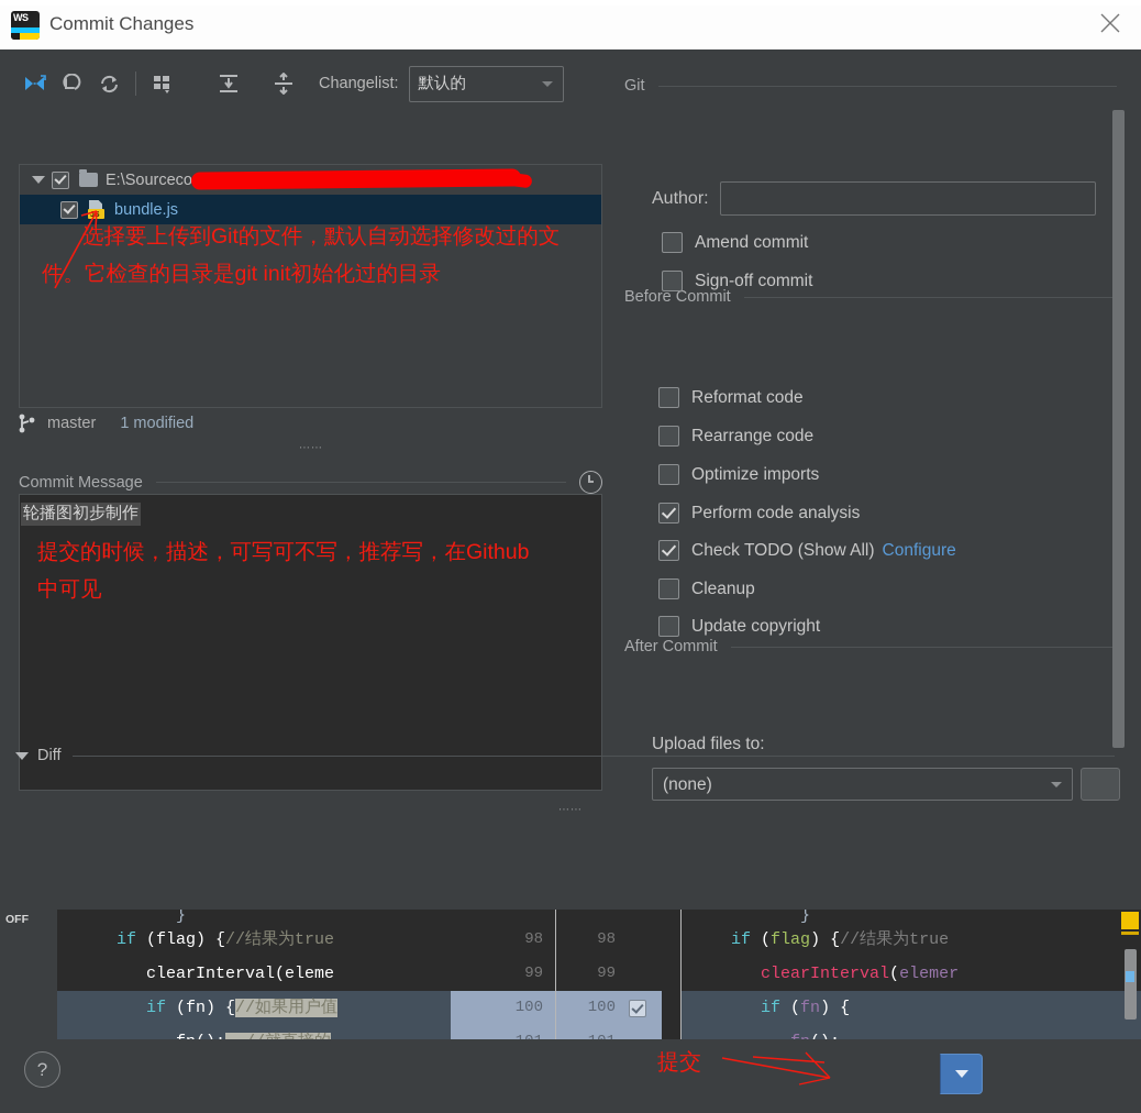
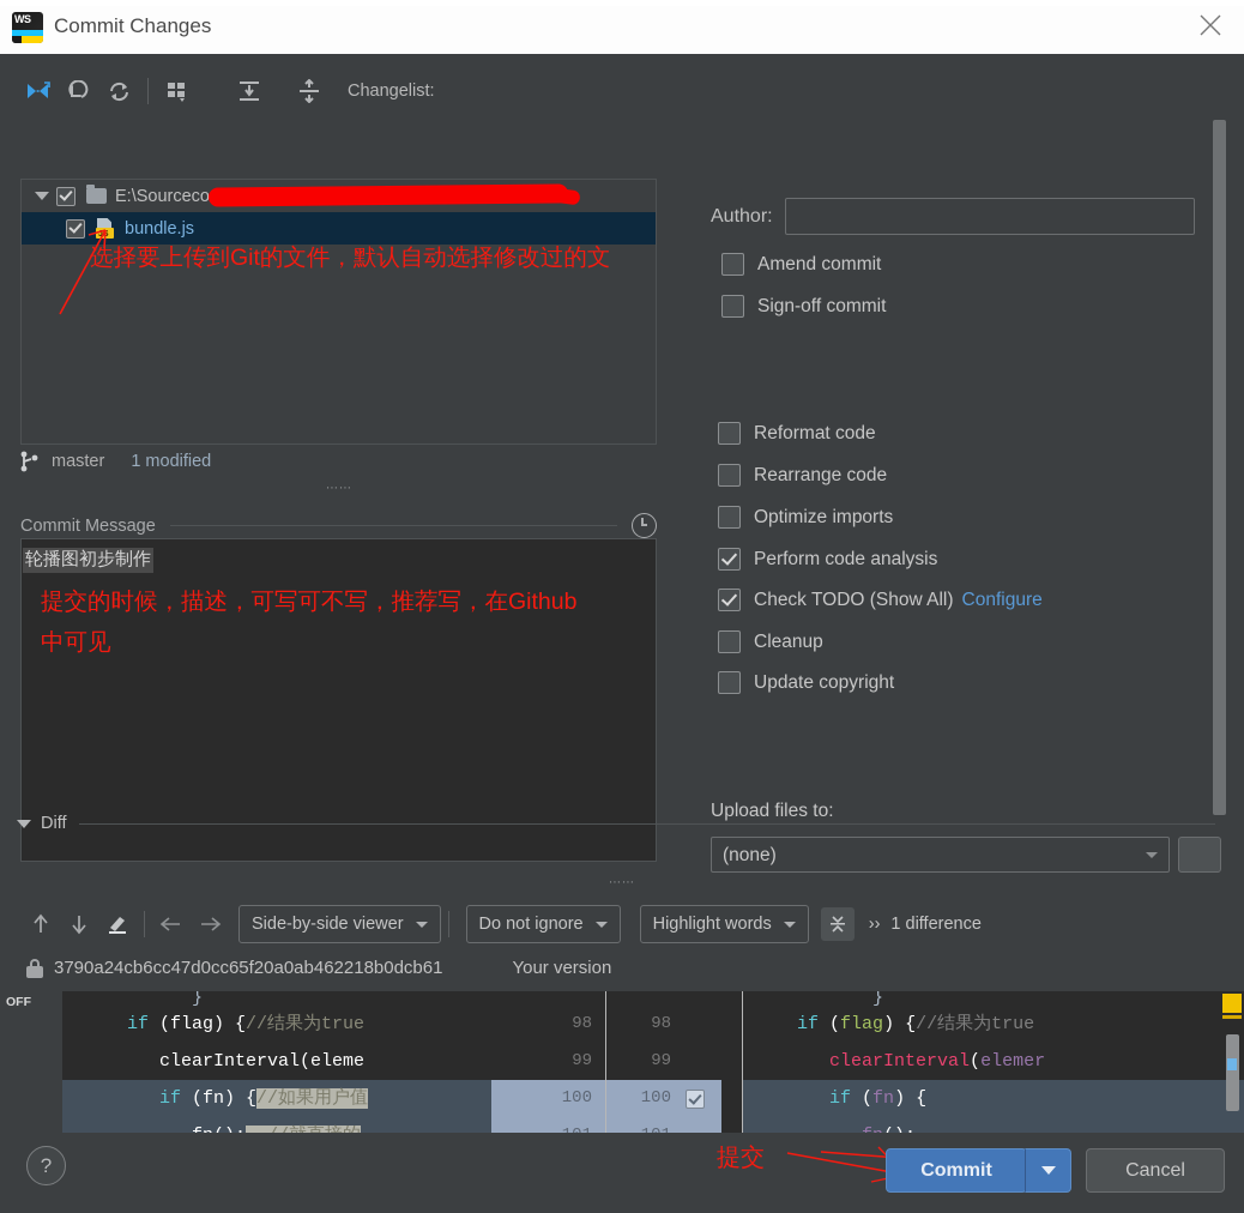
  WS
  Commit Changes
  Changelist:
- 默认的
  E:\Sourceco
  bundle.js
  选择要上传到Git的文件，默认自动选择修改过的文
- 件。它检查的目录是git init初始化过的目录
  master
  1 modified
  ⋯⋯
  Commit Message
  轮播图初步制作
  提交的时候，描述，可写可不写，推荐写，在Github
  中可见
- Git
- Before Commit
- After Commit
  Author:
  Amend commit
  Sign-off commit
  Reformat code
  Rearrange code
  Optimize imports
  Perform code analysis
  Check TODO (Show All)
  Configure
  Cleanup
  Update copyright
  Upload files to:
  (none)
  Diff
  ⋯⋯
+ Side-by-side viewer
+ Do not ignore
+ Highlight words
+ ››
+ 1 difference
+ 3790a24cb6cc47d0cc65f20a0ab462218b0dcb61
+ Your version
  OFF
  }
  if (flag) {//结果为true
  clearInterval(eleme
  if (fn) {//如果用户值
  98
  99
  100
  98
  99
  100
  }
  if (flag) {//结果为true
  clearInterval(elemer
  if (fn) {
  ?
  提交
+ Commit
+ Cancel
